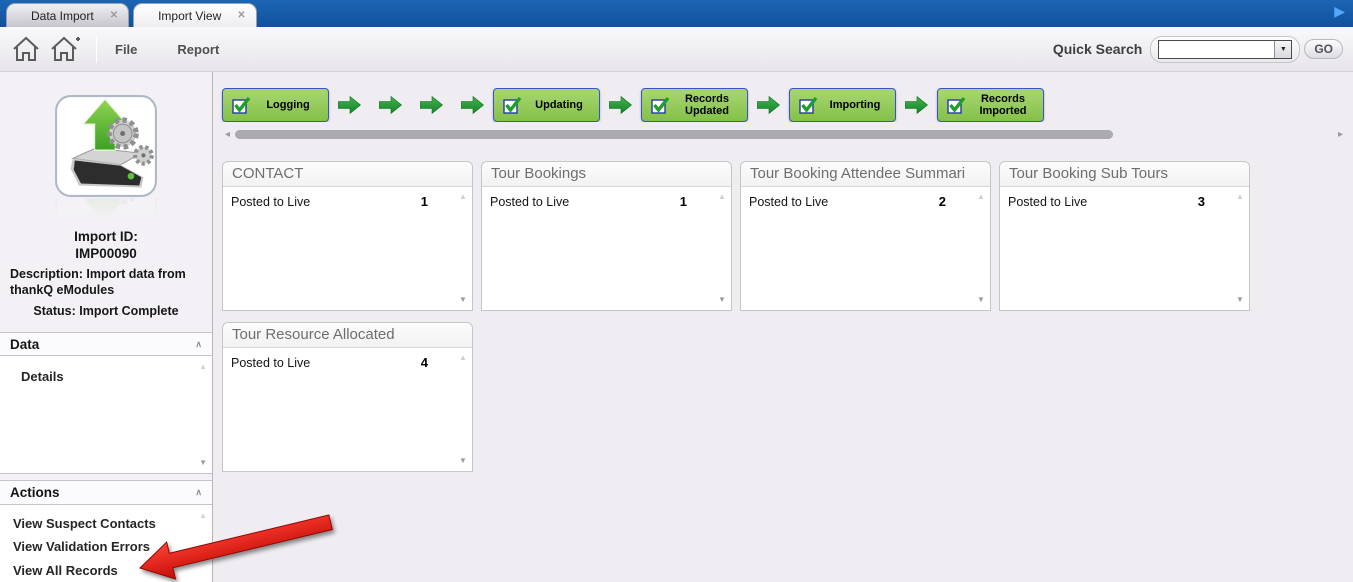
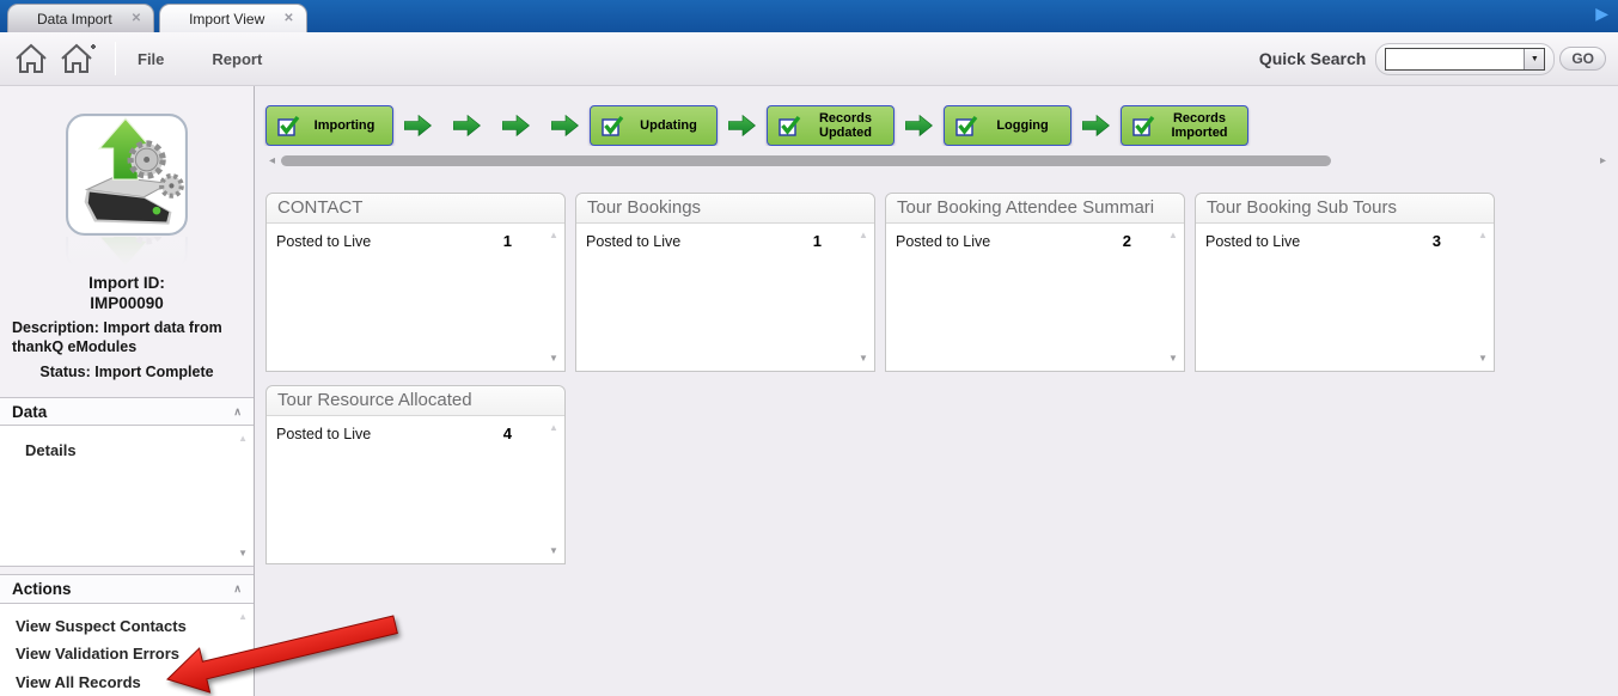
  Data Import
  ✕
  Import View
  ✕
  ▶
  File
  Report
  Quick Search
  GO
  Import ID:
  IMP00090
  Description: Import data from thankQ eModules
  Status: Import Complete
  Data
  ∧
  Details
  ▲
  ▼
  Actions
  ∧
  View Suspect Contacts
  View Validation Errors
  View All Records
  ▲
- Logging
+ Importing
  Updating
  Records Updated
- Importing
+ Logging
  Records Imported
  ◂
  ▸
  CONTACT
  Posted to Live
  1
  ▲
  ▼
  Tour Bookings
  Posted to Live
  1
  ▲
  ▼
  Tour Booking Attendee Summari
  Posted to Live
  2
  ▲
  ▼
  Tour Booking Sub Tours
  Posted to Live
  3
  ▲
  ▼
  Tour Resource Allocated
  Posted to Live
  4
  ▲
  ▼
